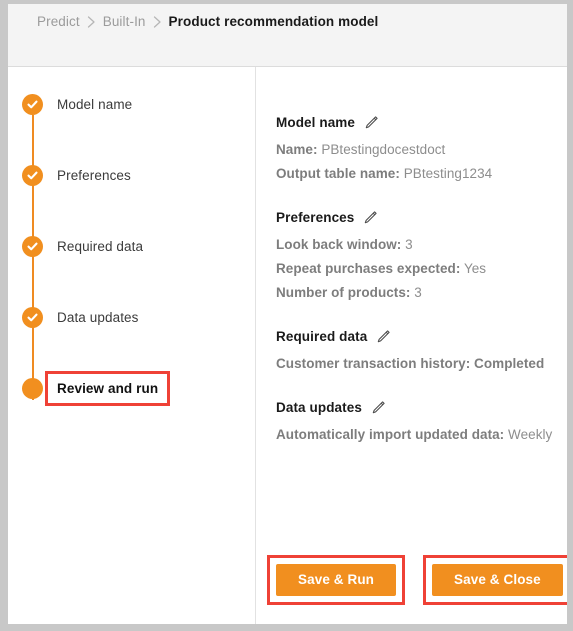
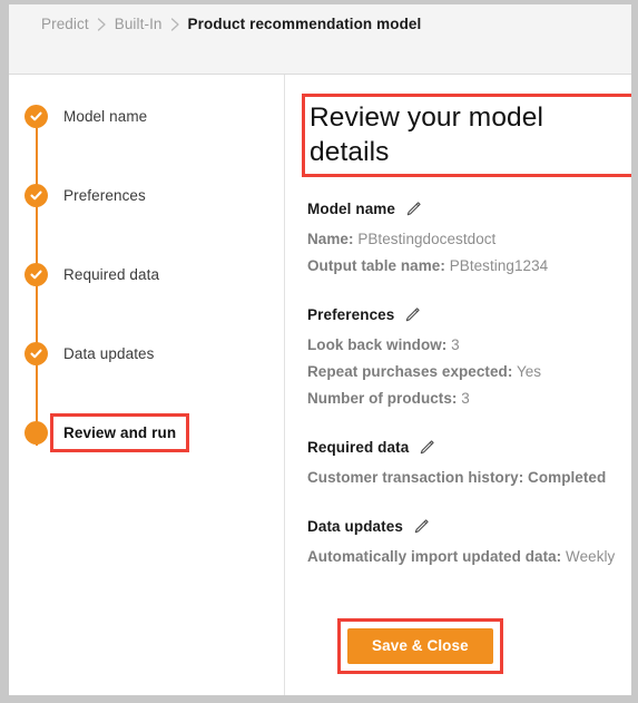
  Predict
  Built-In
  Product recommendation model
  Model name
  Preferences
  Required data
  Data updates
  Review and run
+ Review your model details
  Model name
  Name: PBtestingdocestdoct
  Output table name: PBtesting1234
  Preferences
  Look back window: 3
  Repeat purchases expected: Yes
  Number of products: 3
  Required data
  Customer transaction history: Completed
  Data updates
  Automatically import updated data: Weekly
- Save & Run
  Save & Close
